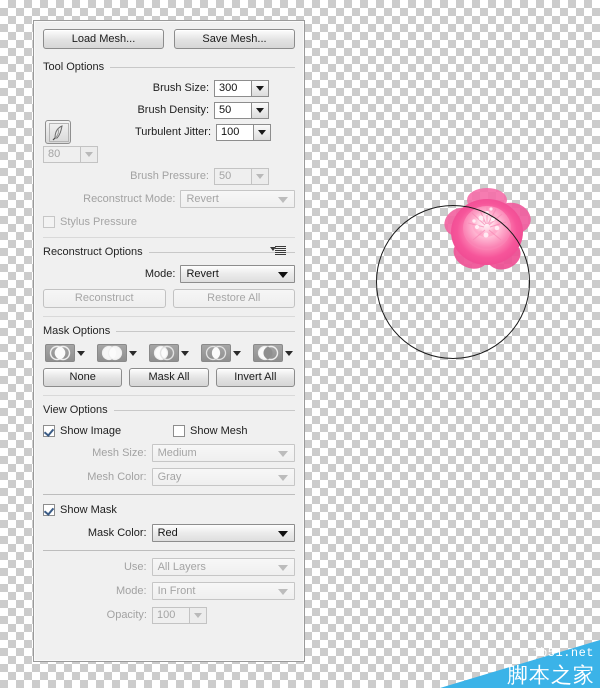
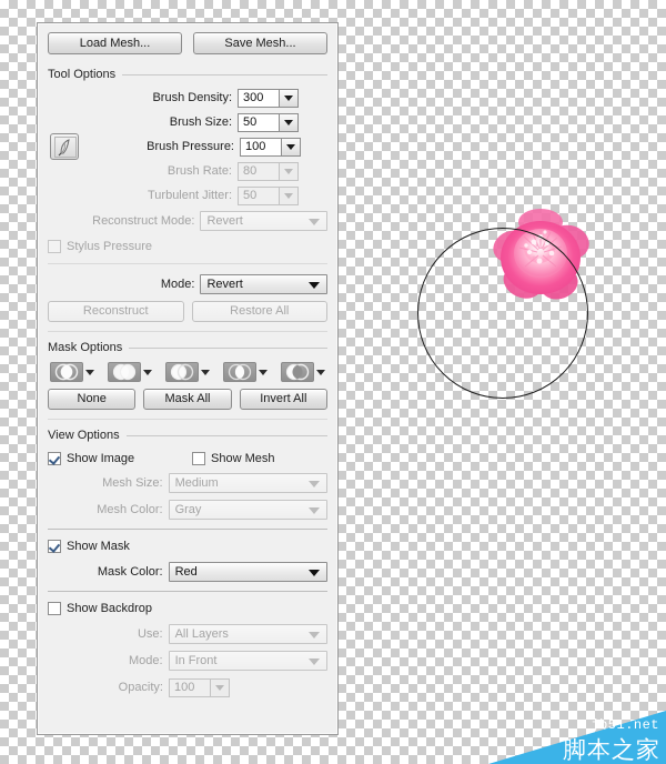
  Load Mesh...
  Save Mesh...
  Tool Options
- Brush Size:
+ Brush Density:
  300
- Brush Density:
+ Brush Size:
  50
- Turbulent Jitter:
+ Brush Pressure:
  100
+ Brush Rate:
  80
- Brush Pressure:
+ Turbulent Jitter:
  50
  Reconstruct Mode:
  Revert
  Stylus Pressure
- Reconstruct Options
  Mode:
  Revert
  Reconstruct
  Restore All
  Mask Options
  None
  Mask All
  Invert All
  View Options
  Show Image
  Show Mesh
  Mesh Size:
  Medium
  Mesh Color:
  Gray
  Show Mask
  Mask Color:
  Red
+ Show Backdrop
  Use:
  All Layers
  Mode:
  In Front
  Opacity:
  100
  jb51.net
  脚本之家
